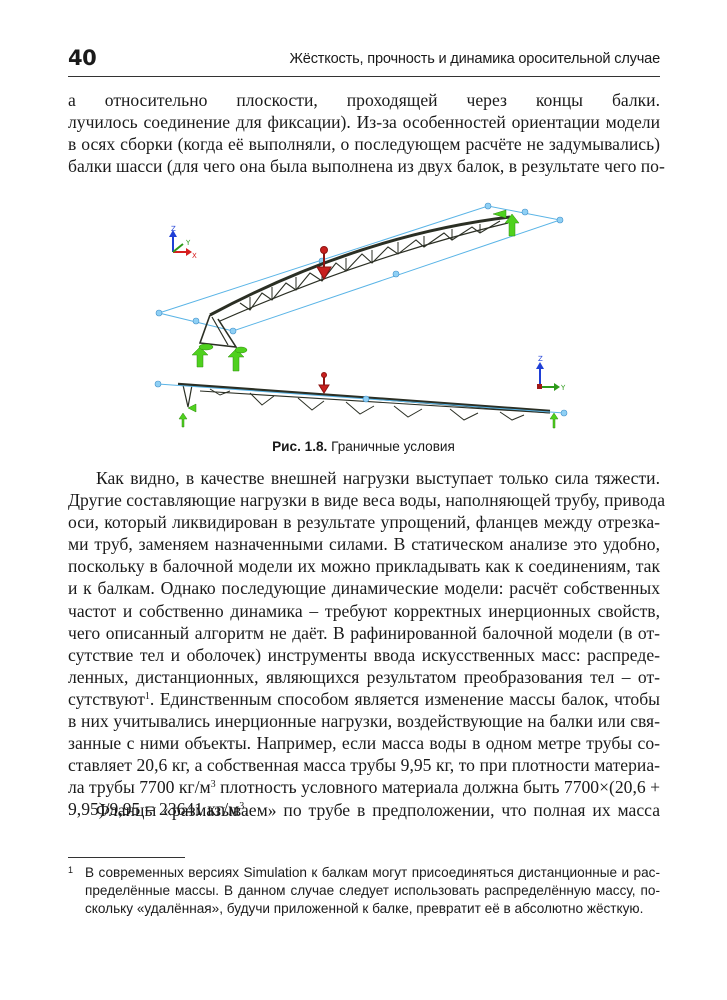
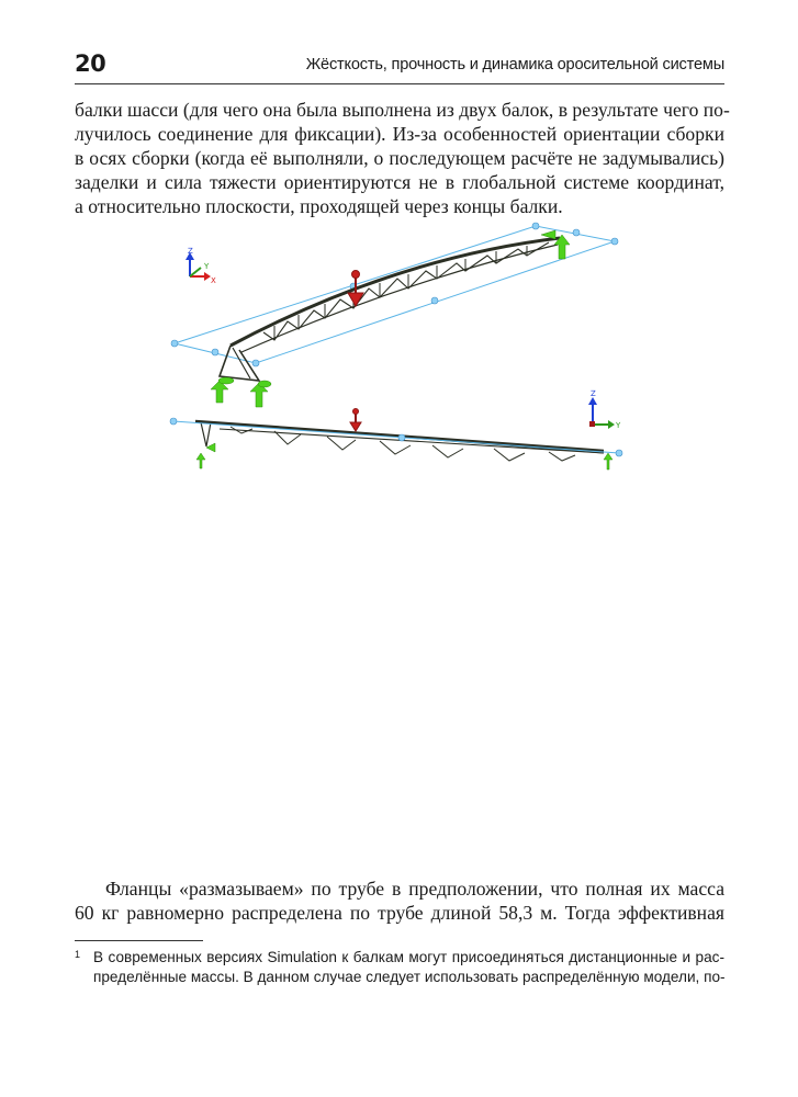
- 40
+ 20
- Жёсткость, прочность и динамика оросительной случае
+ Жёсткость, прочность и динамика оросительной системы
- а относительно плоскости, проходящей через концы балки.
+ балки шасси (для чего она была выполнена из двух балок, в результате чего по-
- лучилось соединение для фиксации). Из-за особенностей ориентации модели
+ лучилось соединение для фиксации). Из-за особенностей ориентации сборки
  в осях сборки (когда её выполняли, о последующем расчёте не задумывались)
+ заделки и сила тяжести ориентируются не в глобальной системе координат,
- балки шасси (для чего она была выполнена из двух балок, в результате чего по-
+ а относительно плоскости, проходящей через концы балки.
  Z
  Y
  X
  Z
  Y
- Рис. 1.8. Граничные условия
- Как видно, в качестве внешней нагрузки выступает только сила тяжести.
- Другие составляющие нагрузки в виде веса воды, наполняющей трубу, привода
- оси, который ликвидирован в результате упрощений, фланцев между отрезка-
- ми труб, заменяем назначенными силами. В статическом анализе это удобно,
- поскольку в балочной модели их можно прикладывать как к соединениям, так
- и к балкам. Однако последующие динамические модели: расчёт собственных
- частот и собственно динамика – требуют корректных инерционных свойств,
- чего описанный алгоритм не даёт. В рафинированной балочной модели (в от-
- сутствие тел и оболочек) инструменты ввода искусственных масс: распреде-
- ленных, дистанционных, являющихся результатом преобразования тел – от-
- сутствуют1. Единственным способом является изменение массы балок, чтобы
- в них учитывались инерционные нагрузки, воздействующие на балки или свя-
- занные с ними объекты. Например, если масса воды в одном метре трубы со-
- ставляет 20,6 кг, а собственная масса трубы 9,95 кг, то при плотности материа-
- ла трубы 7700 кг/м3 плотность условного материала должна быть 7700×(20,6 +
- 9,95)/9,95 = 23641 кг/м3.
  Фланцы «размазываем» по трубе в предположении, что полная их масса
+ 60 кг равномерно распределена по трубе длиной 58,3 м. Тогда эффективная
  1
  В современных версиях Simulation к балкам могут присоединяться дистанционные и рас-
- пределённые массы. В данном случае следует использовать распределённую массу, по-
+ пределённые массы. В данном случае следует использовать распределённую модели, по-
- скольку «удалённая», будучи приложенной к балке, превратит её в абсолютно жёсткую.
